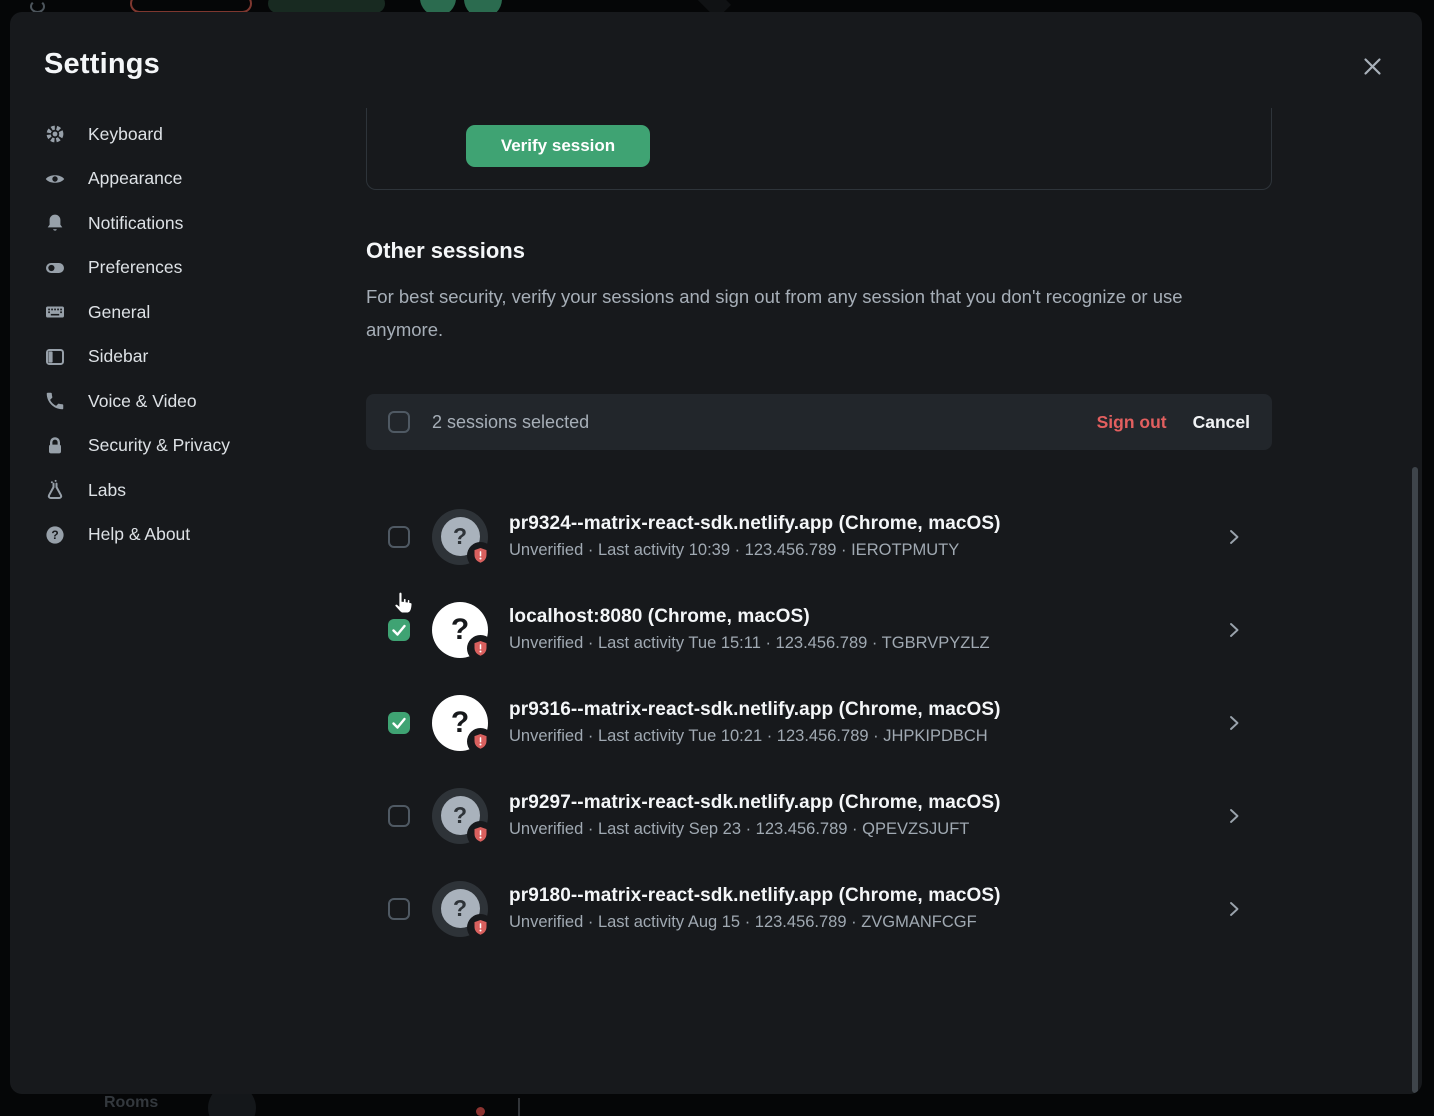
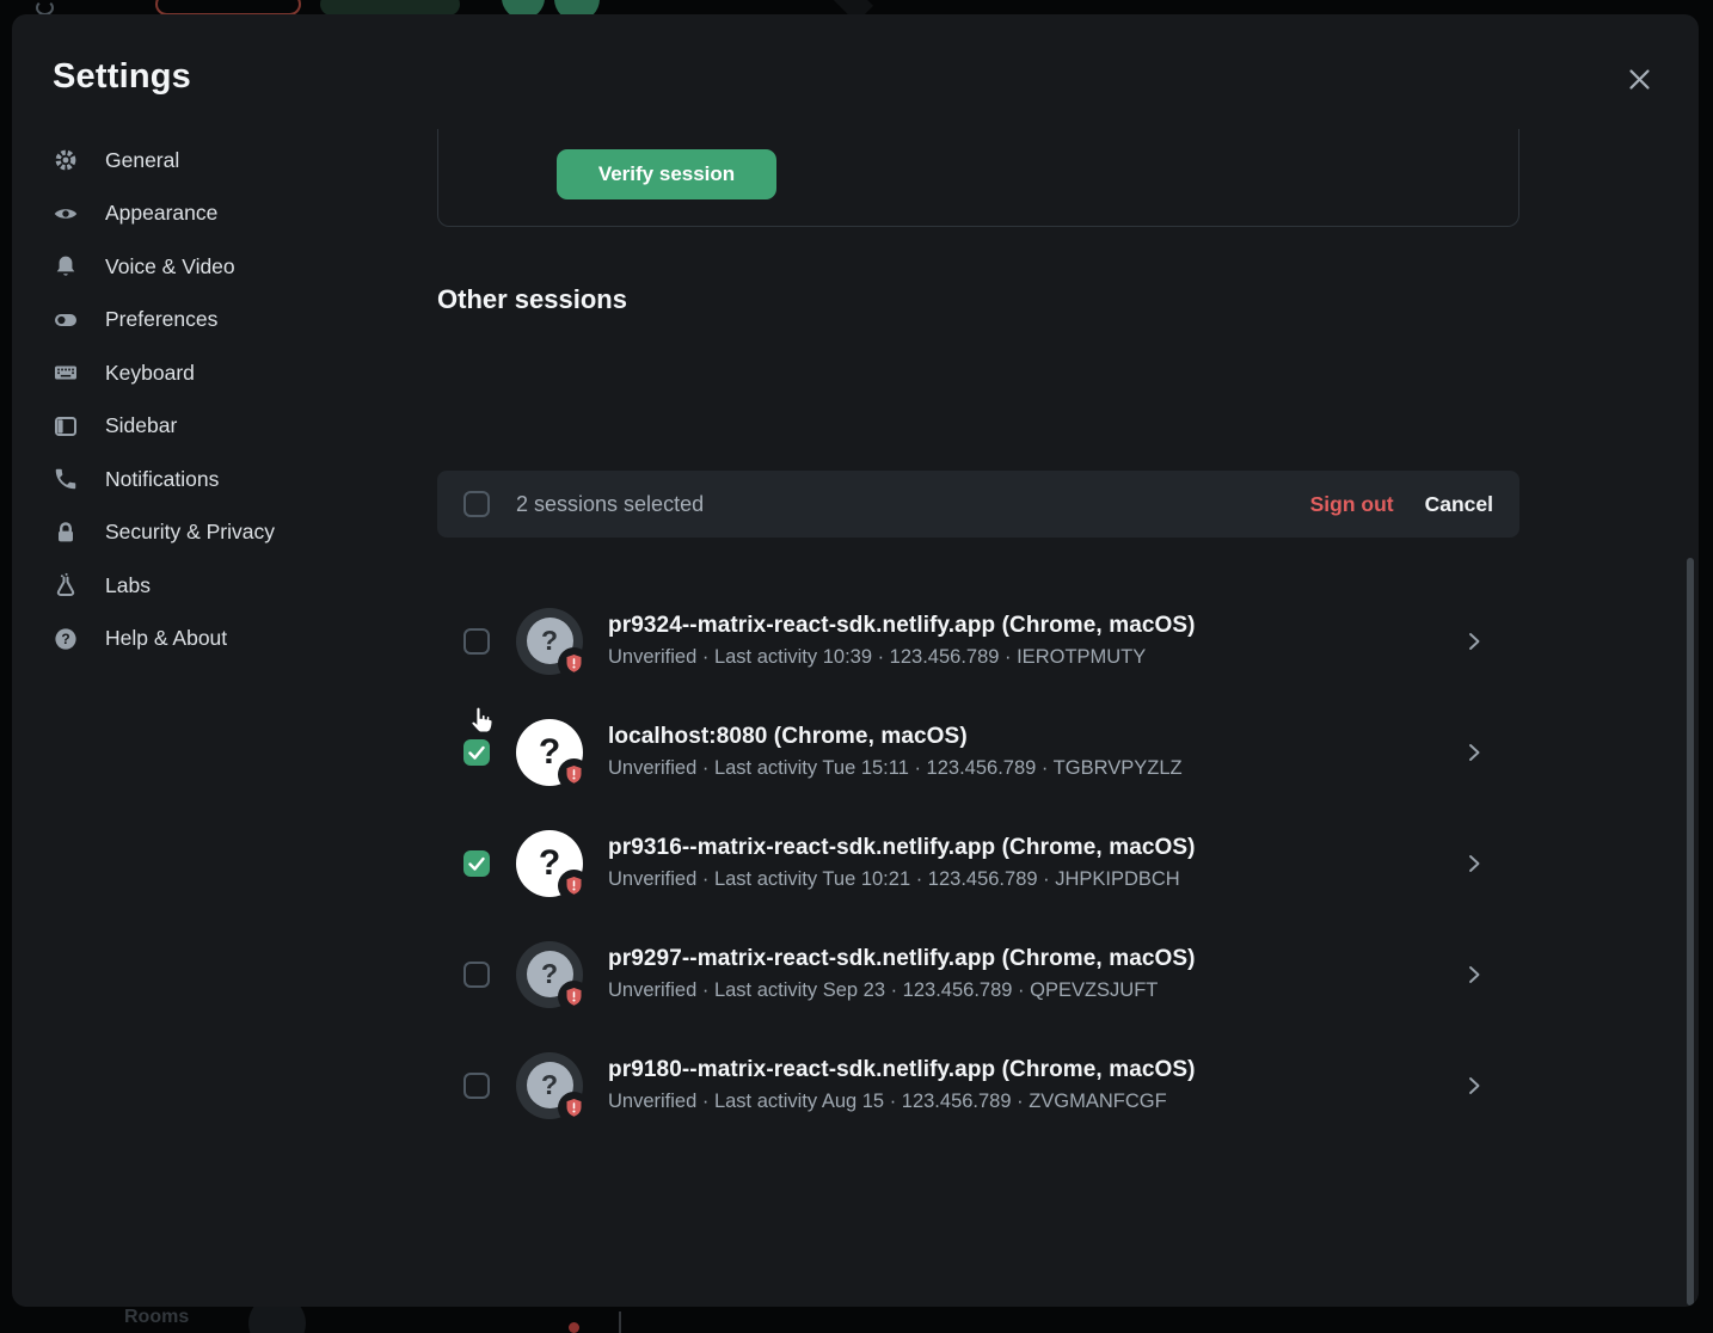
  Rooms
  Settings
- Keyboard
+ General
  Appearance
- Notifications
+ Voice & Video
  Preferences
- General
+ Keyboard
  Sidebar
- Voice & Video
+ Notifications
  Security & Privacy
  Labs
  ?
  Help & About
  Verify session
  Other sessions
- For best security, verify your sessions and sign out from any session that you don't recognize or use anymore.
  2 sessions selected
  Sign out
  Cancel
  ?
  pr9324--matrix-react-sdk.netlify.app (Chrome, macOS)
  Unverified · Last activity 10:39 · 123.456.789 · IEROTPMUTY
  ?
  localhost:8080 (Chrome, macOS)
  Unverified · Last activity Tue 15:11 · 123.456.789 · TGBRVPYZLZ
  ?
  pr9316--matrix-react-sdk.netlify.app (Chrome, macOS)
  Unverified · Last activity Tue 10:21 · 123.456.789 · JHPKIPDBCH
  ?
  pr9297--matrix-react-sdk.netlify.app (Chrome, macOS)
  Unverified · Last activity Sep 23 · 123.456.789 · QPEVZSJUFT
  ?
  pr9180--matrix-react-sdk.netlify.app (Chrome, macOS)
  Unverified · Last activity Aug 15 · 123.456.789 · ZVGMANFCGF
